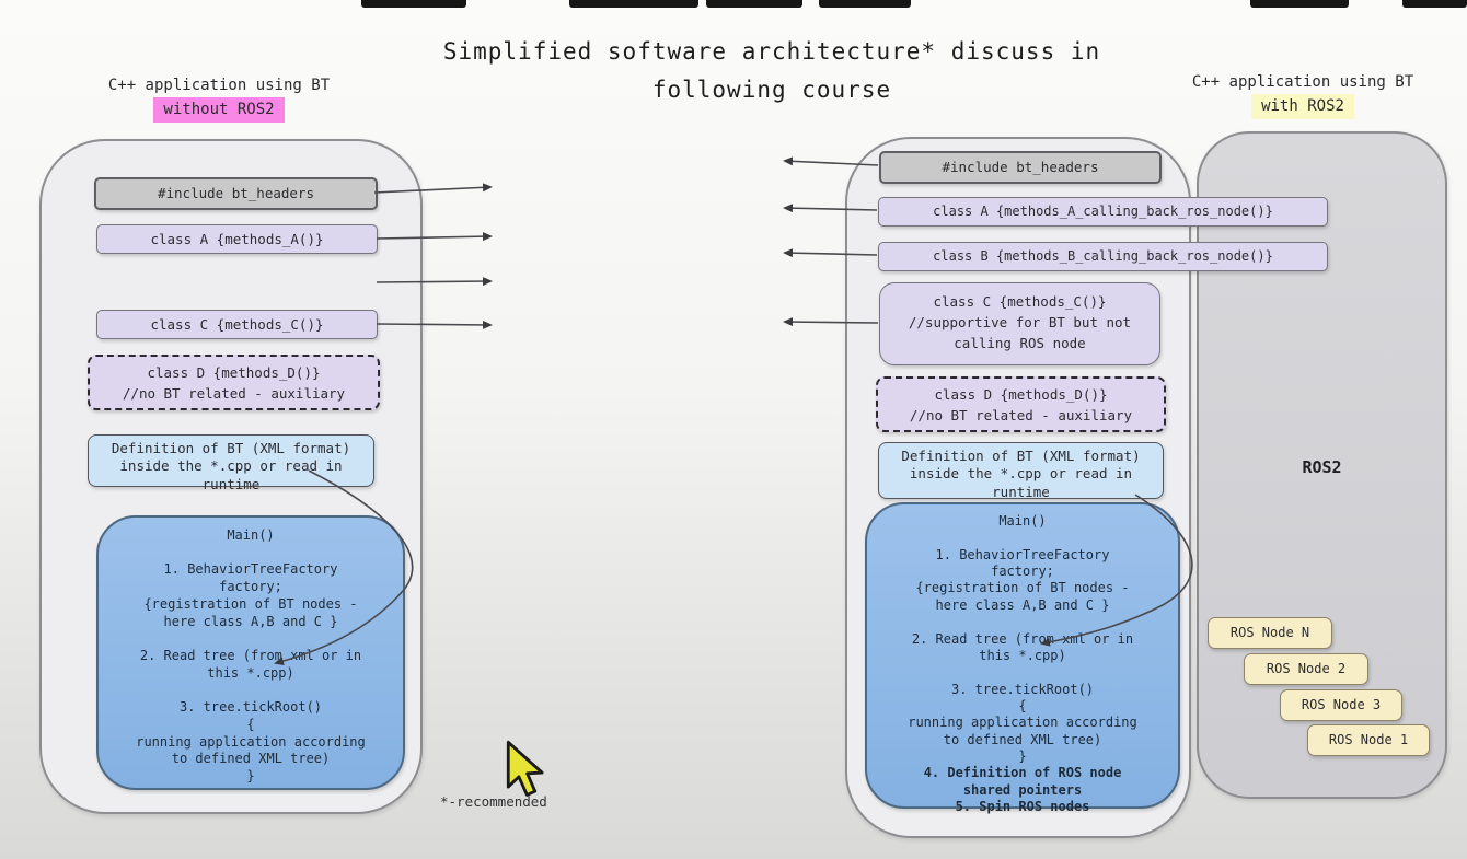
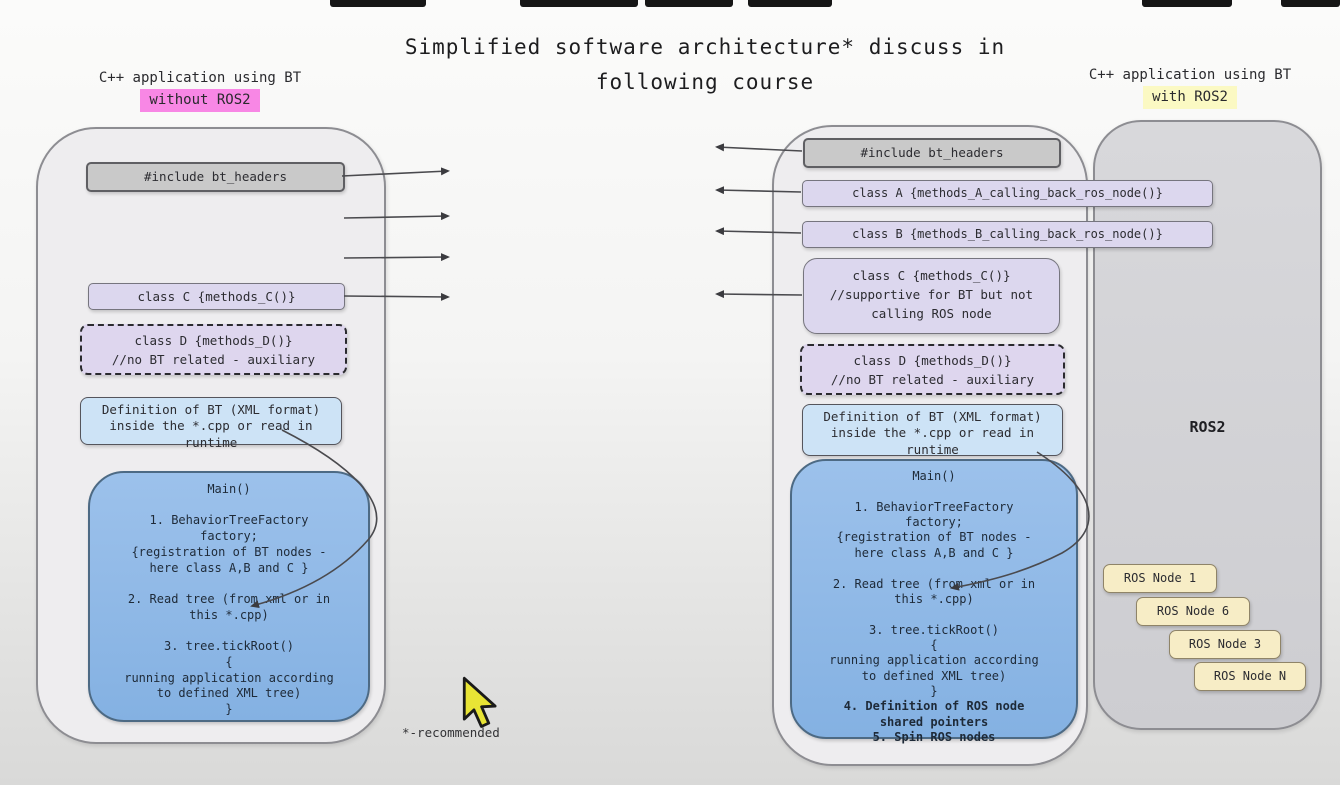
  Simplified software architecture* discuss in
  following course
  C++ application using BT
  without ROS2
  C++ application using BT
  with ROS2
  ROS2
  #include bt_headers
- class A {methods_A()}
  class C {methods_C()}
  class D {methods_D()}
  //no BT related - auxiliary
  Definition of BT (XML format)
  inside the *.cpp or read in
  runtime
  Main()
  1. BehaviorTreeFactory
  factory;
  {registration of BT nodes -
  here class A,B and C }
  2. Read tree (from xl or in
  this *.cpp)
  3. tree.tickRoot()
  {
  running application according
  to defined XML tree)
  }
  #include bt_headers
  class A {methods_A_calling_back_ros_node()}
  class B {methods_B_calling_back_ros_node()}
  class C {methods_C()}
  //supportive for BT but not
  calling ROS node
  class D {methods_D()}
  //no BT related - auxiliary
  Definition of BT (XML format)
  inside the *.cpp or read in
  runtime
  Main()
  1. BehaviorTreeFactory
  factory;
  {registration of BT nodes -
  here class A,B and C }
  2. Read tree (fromml or in
  this *.cpp)
  3. tree.tickRoot()
  {
  running application according
  to defined XML tree)
  }
  4. Definition of ROS node
  shared pointers
  5. Spin ROS nodes
- ROS Node N
+ ROS Node 1
- ROS Node 2
+ ROS Node 6
  ROS Node 3
- ROS Node 1
+ ROS Node N
  *-recommended
